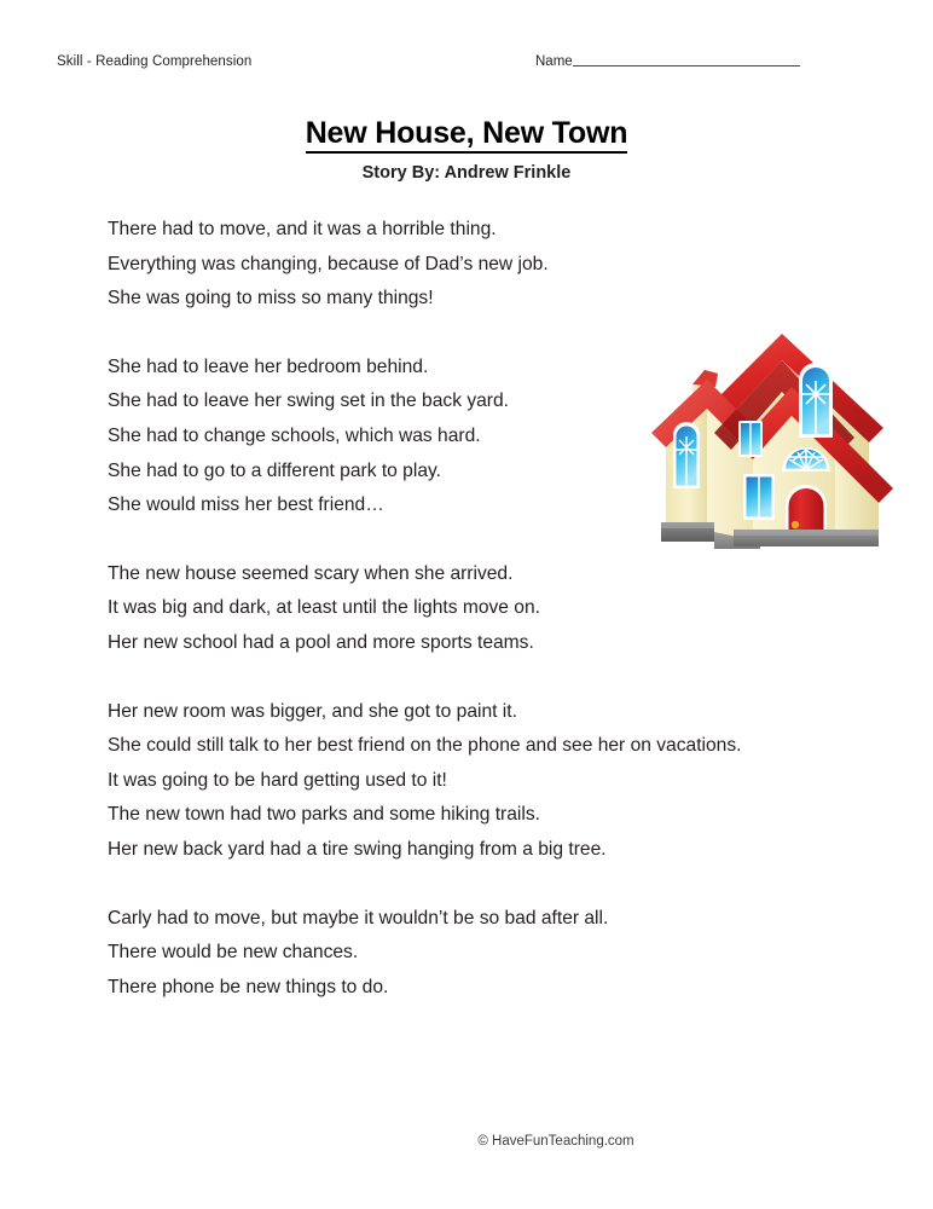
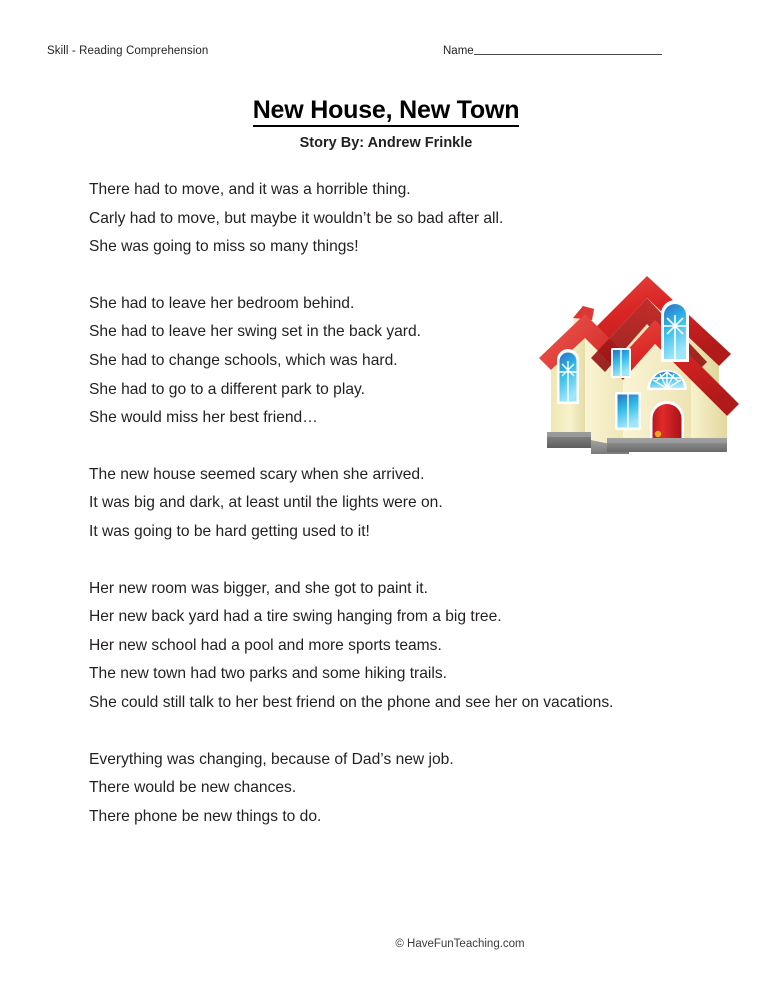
  Skill - Reading Comprehension
  Name
  New House, New Town
  Story By: Andrew Frinkle
  There had to move, and it was a horrible thing.
- Everything was changing, because of Dad’s new job.
+ Carly had to move, but maybe it wouldn’t be so bad after all.
  She was going to miss so many things!
  She had to leave her bedroom behind.
  She had to leave her swing set in the back yard.
  She had to change schools, which was hard.
  She had to go to a different park to play.
  She would miss her best friend…
  The new house seemed scary when she arrived.
- It was big and dark, at least until the lights move on.
+ It was big and dark, at least until the lights were on.
- Her new school had a pool and more sports teams.
+ It was going to be hard getting used to it!
  Her new room was bigger, and she got to paint it.
- She could still talk to her best friend on the phone and see her on vacations.
+ Her new back yard had a tire swing hanging from a big tree.
- It was going to be hard getting used to it!
+ Her new school had a pool and more sports teams.
  The new town had two parks and some hiking trails.
- Her new back yard had a tire swing hanging from a big tree.
+ She could still talk to her best friend on the phone and see her on vacations.
- Carly had to move, but maybe it wouldn’t be so bad after all.
+ Everything was changing, because of Dad’s new job.
  There would be new chances.
  There phone be new things to do.
  © HaveFunTeaching.com
